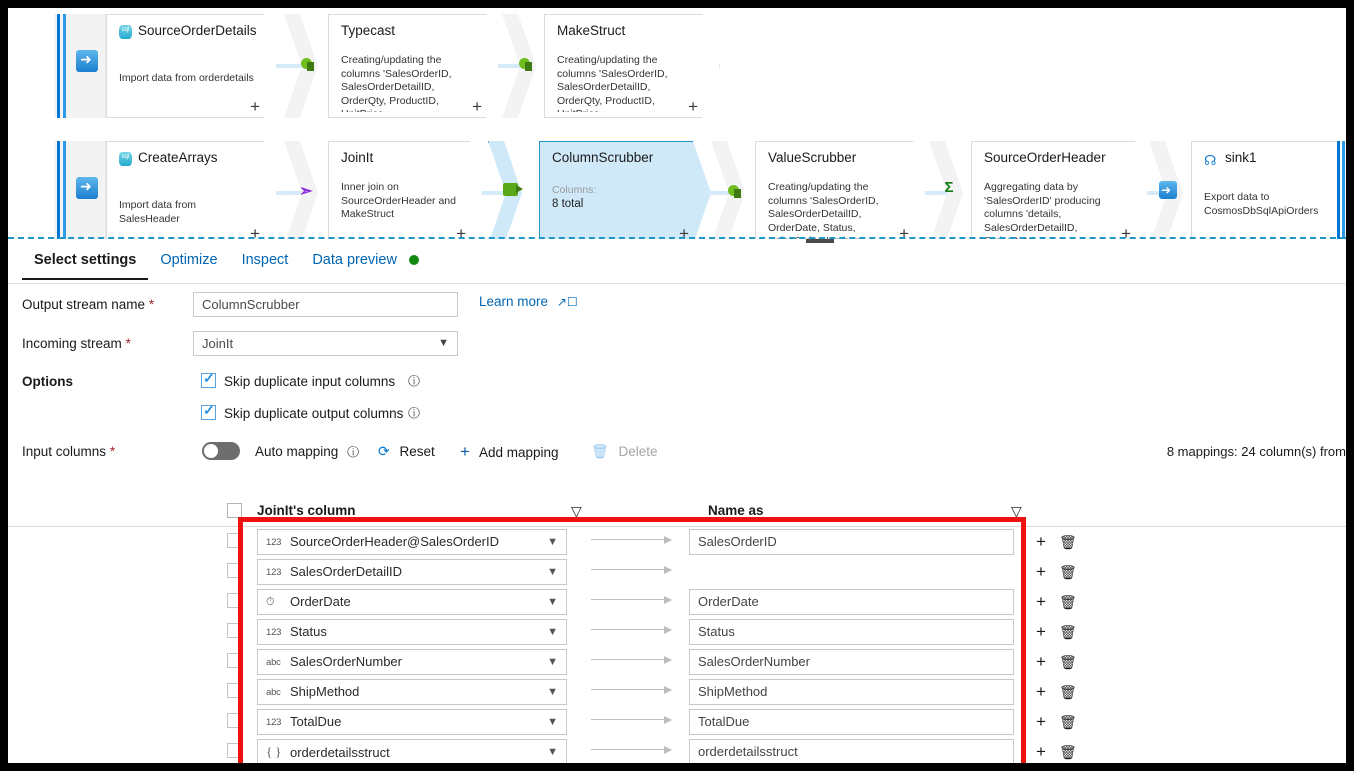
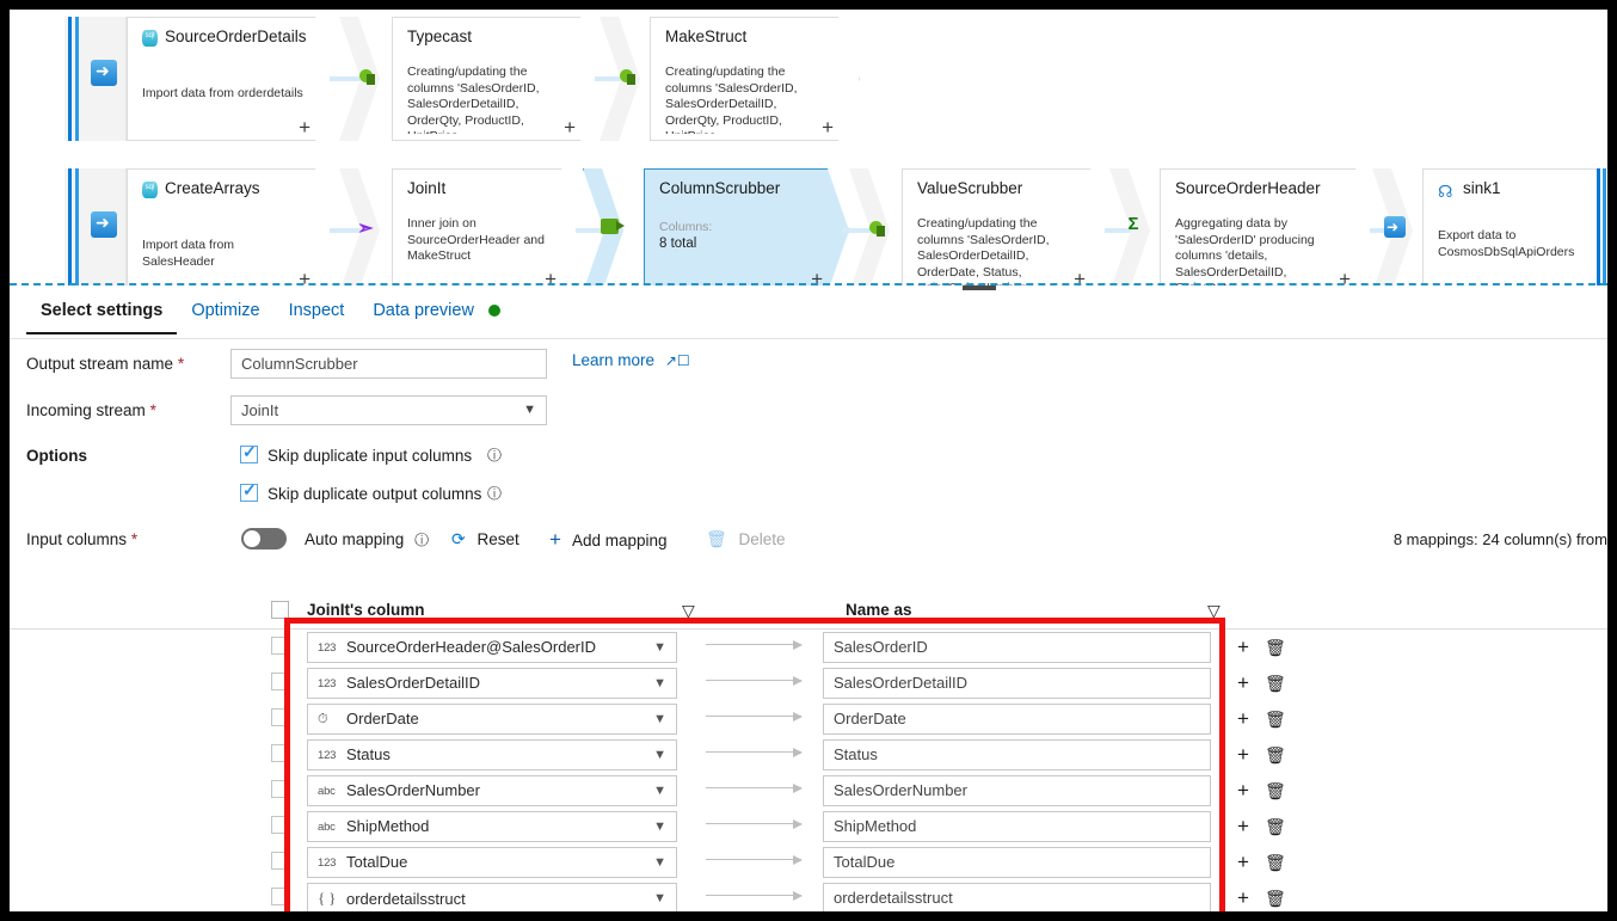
  SourceOrderDetails
  Import data from orderdetails
  +
  Typecast
  Creating/updating the columns 'SalesOrderID, SalesOrderDetailID, OrderQty, ProductID,
  +
  MakeStruct
  Creating/updating the columns 'SalesOrderID, SalesOrderDetailID, OrderQty, ProductID,
  +
  CreateArrays
  Import data from SalesHeader
  +
  ➣
  JoinIt
  Inner join on SourceOrderHeader and MakeStruct
  +
  ColumnScrubber
  Columns:
  8 total
  +
  ValueScrubber
  Creating/updating the columns 'SalesOrderID, SalesOrderDetailID, OrderDate, Status,
  +
  Σ
  SourceOrderHeader
  Aggregating data by 'SalesOrderID' producing columns 'details, SalesOrderDetailID,
  +
  ☊
  sink1
  Export data to CosmosDbSqlApiOrders
  Select settings
  Optimize
  Inspect
  Data preview
  Output stream name *
  ColumnScrubber
  Learn more ↗☐
  Incoming stream *
  JoinIt
  ▼
  Options
  Skip duplicate input columns
  ⓘ
  Skip duplicate output columns
  ⓘ
  Input columns *
  Auto mapping ⓘ
  ⟳ Reset
  + Add mapping
  🗑 Delete
  8 mappings: 24 column(s) from
  JoinIt's column
  ▽
  Name as
  ▽
  123 SourceOrderHeader@SalesOrderID
  ▼
  SalesOrderID
  +
  🗑
  123 SalesOrderDetailID
  ▼
+ SalesOrderDetailID
  +
  🗑
  ⏱ OrderDate
  ▼
  OrderDate
  +
  🗑
  123 Status
  ▼
  Status
  +
  🗑
  abc SalesOrderNumber
  ▼
  SalesOrderNumber
  +
  🗑
  abc ShipMethod
  ▼
  ShipMethod
  +
  🗑
  123 TotalDue
  ▼
  TotalDue
  +
  🗑
  { } orderdetailsstruct
  ▼
  orderdetailsstruct
  +
  🗑
